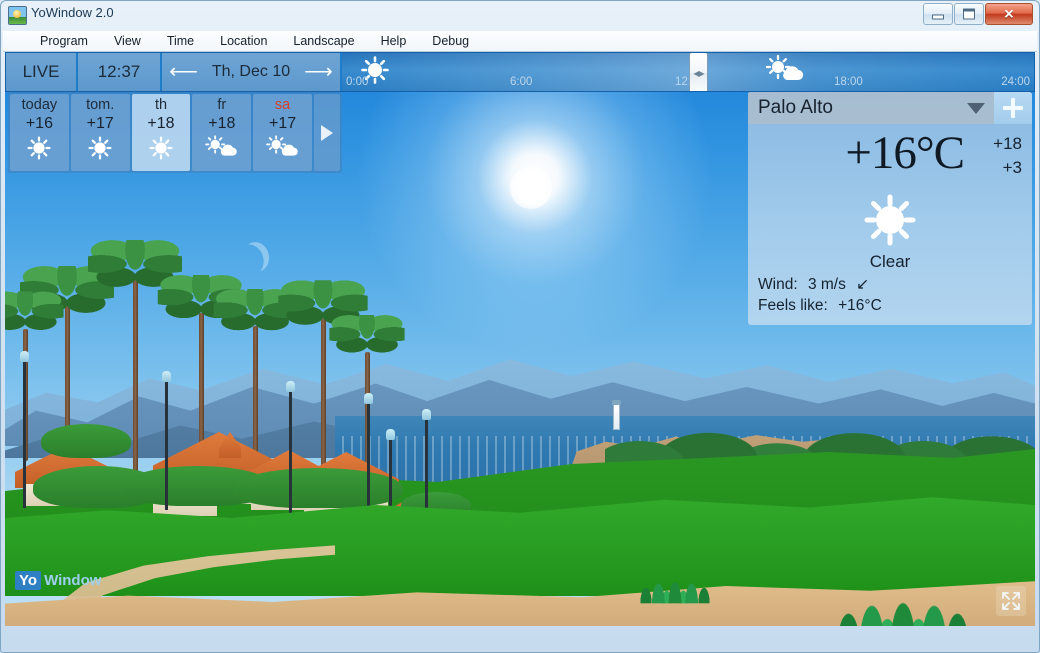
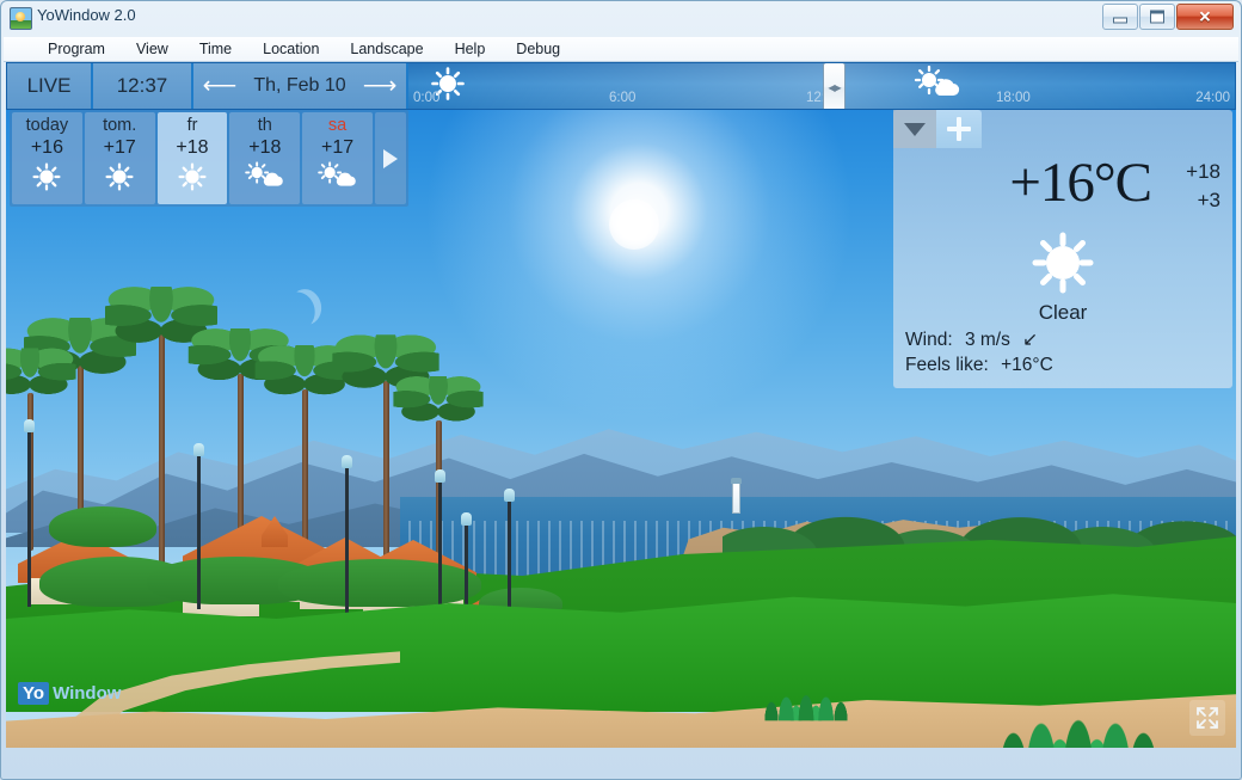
  YoWindow 2.0
  ✕
  Program
  View
  Time
  Location
  Landscape
  Help
  Debug
  Yo
  Window
  LIVE
  12:37
  ⟵
- Th, Dec 10
+ Th, Feb 10
  ⟶
  0:00
  6:00
  18:00
  24:00
  ◀▶
  today
  +16
  tom.
  +17
- th
+ fr
  +18
- fr
+ th
  +18
  sa
  +17
- Palo Alto
  +16°C
  +18
  +3
  Clear
  Wind: 3 m/s ↙
  Feels like: +16°C
